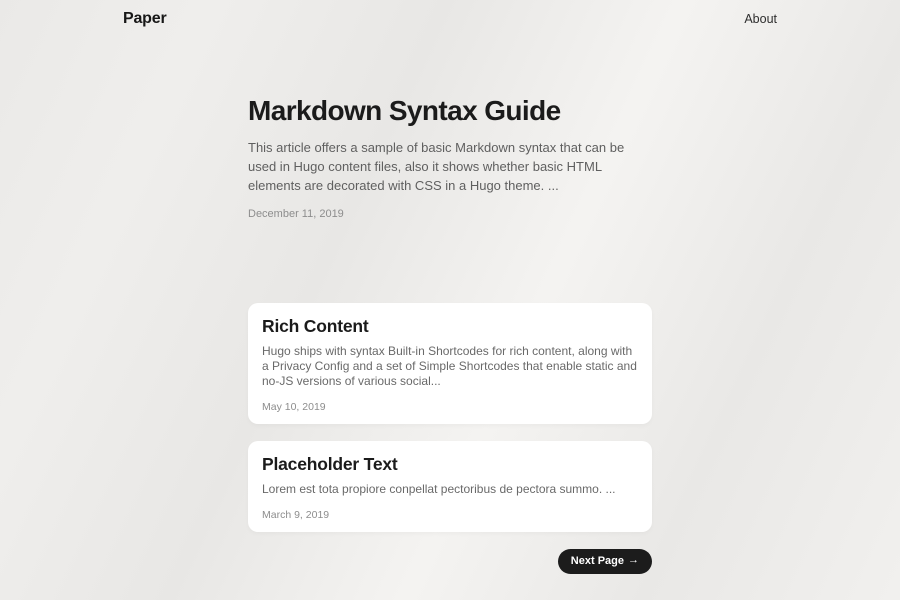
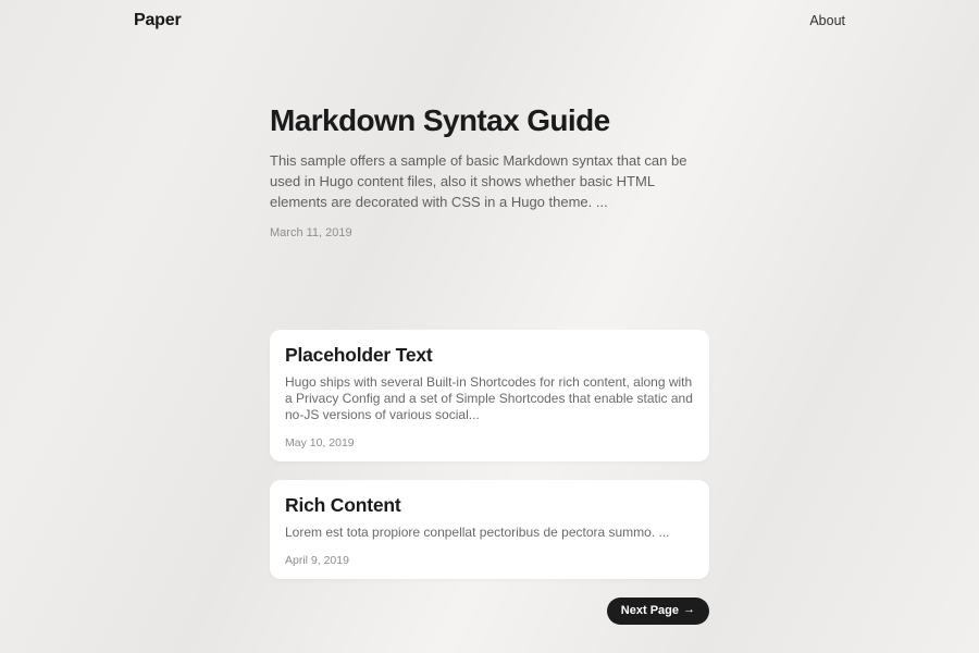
  Paper
  About
  Markdown Syntax Guide
- This article offers a sample of basic Markdown syntax that can be used in Hugo content files, also it shows whether basic HTML elements are decorated with CSS in a Hugo theme. ...
+ This sample offers a sample of basic Markdown syntax that can be used in Hugo content files, also it shows whether basic HTML elements are decorated with CSS in a Hugo theme. ...
- December 11, 2019
+ March 11, 2019
- Rich Content
+ Placeholder Text
- Hugo ships with syntax Built-in Shortcodes for rich content, along with a Privacy Config and a set of Simple Shortcodes that enable static and no-JS versions of various social...
+ Hugo ships with several Built-in Shortcodes for rich content, along with a Privacy Config and a set of Simple Shortcodes that enable static and no-JS versions of various social...
  May 10, 2019
- Placeholder Text
+ Rich Content
  Lorem est tota propiore conpellat pectoribus de pectora summo. ...
- March 9, 2019
+ April 9, 2019
  Next Page
  →
